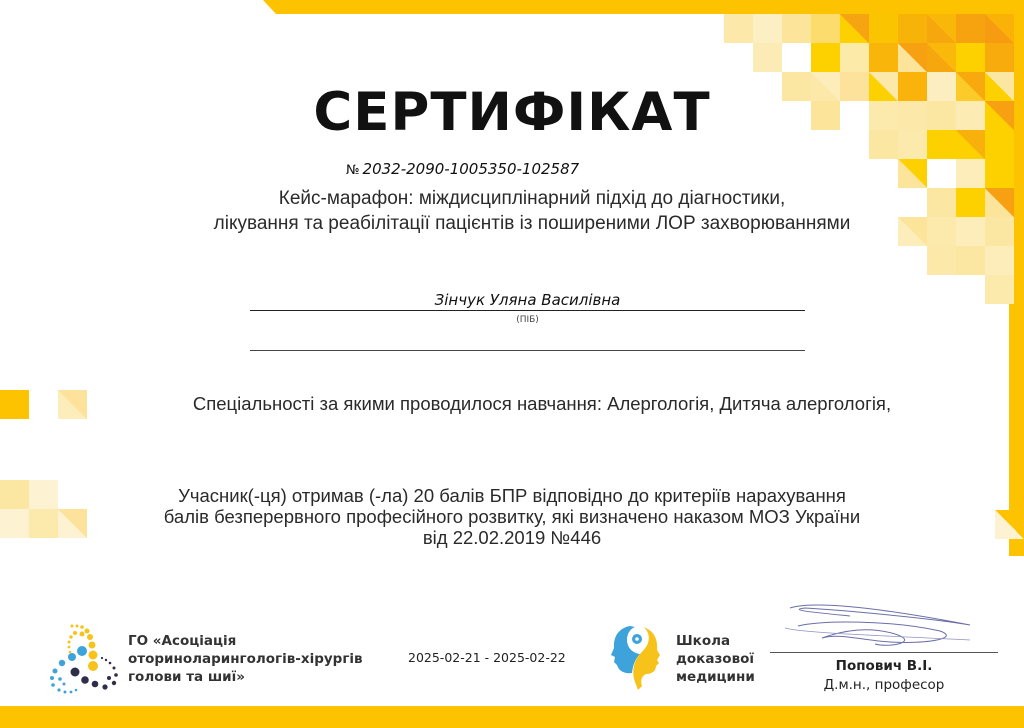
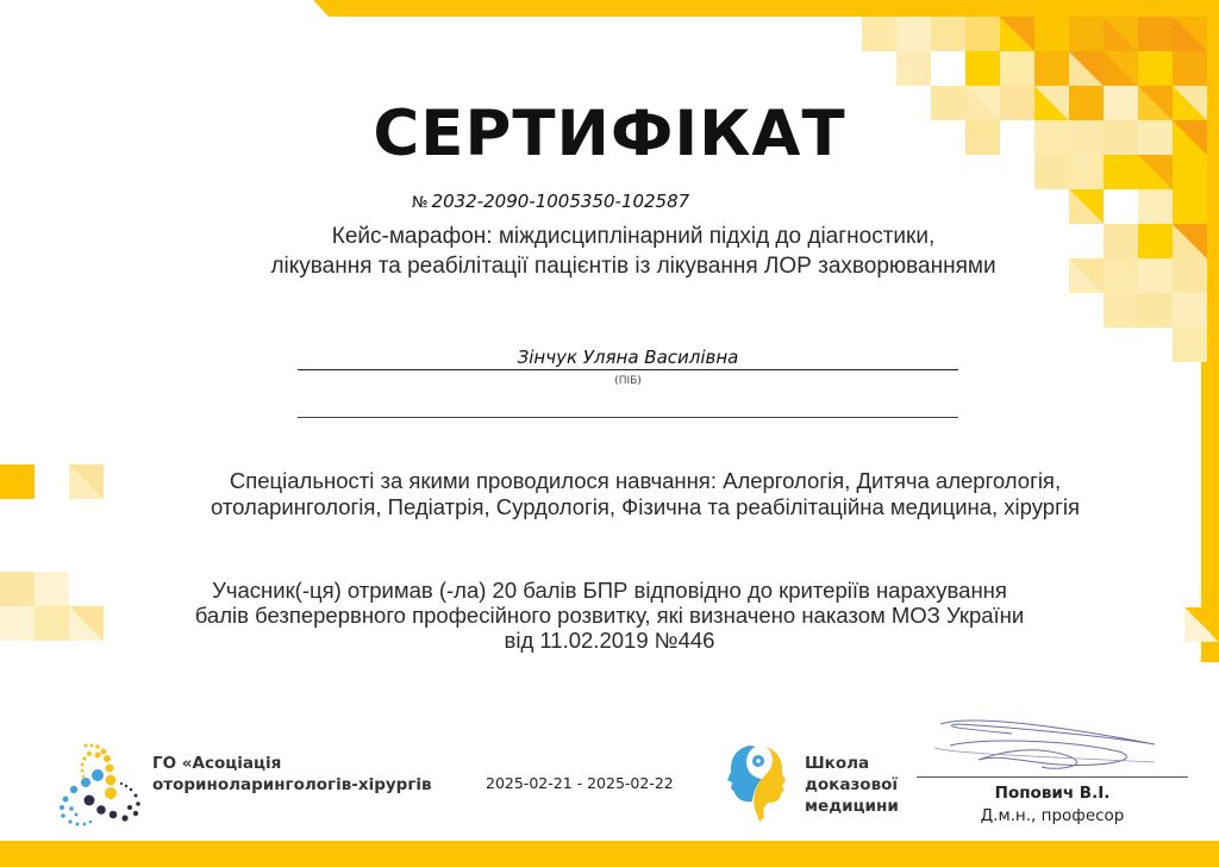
  СЕРТИФІКАТ
  № 2032-2090-1005350-102587
  Кейс-марафон: міждисциплінарний підхід до діагностики,
- лікування та реабілітації пацієнтів із поширеними ЛОР захворюваннями
+ лікування та реабілітації пацієнтів із лікування ЛОР захворюваннями
  Зінчук Уляна Василівна
  (ПІБ)
  Спеціальності за якими проводилося навчання: Алергологія, Дитяча алергологія,
+ отоларингологія, Педіатрія, Сурдологія, Фізична та реабілітаційна медицина, хірургія
  Учасник(-ця) отримав (-ла) 20 балів БПР відповідно до критеріїв нарахування
  балів безперервного професійного розвитку, які визначено наказом МОЗ України
- від 22.02.2019 №446
+ від 11.02.2019 №446
  ГО «Асоціація
  оториноларингологів-хірургів
- голови та шиї»
  2025-02-21 - 2025-02-22
  Школа
  доказової
  медицини
  Попович В.І.
  Д.м.н., професор
